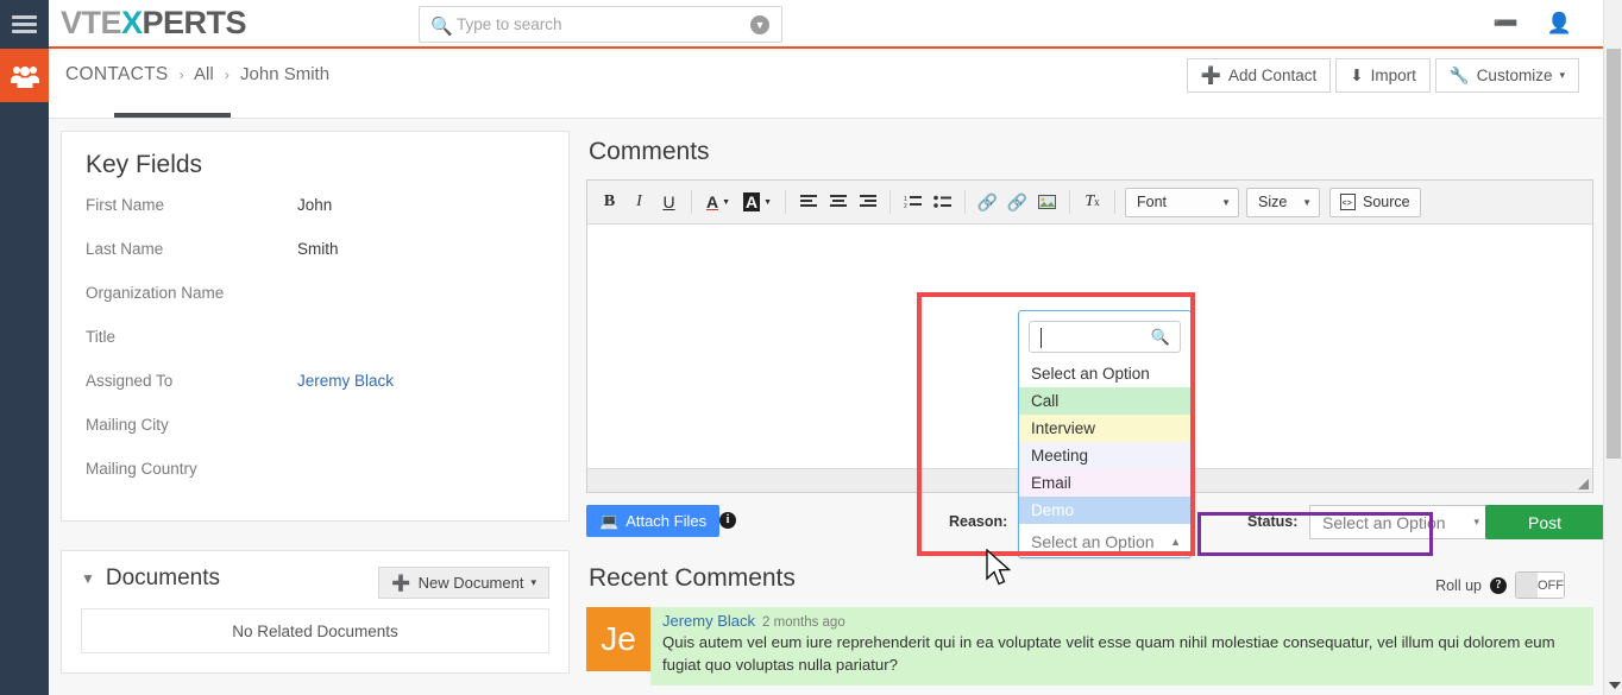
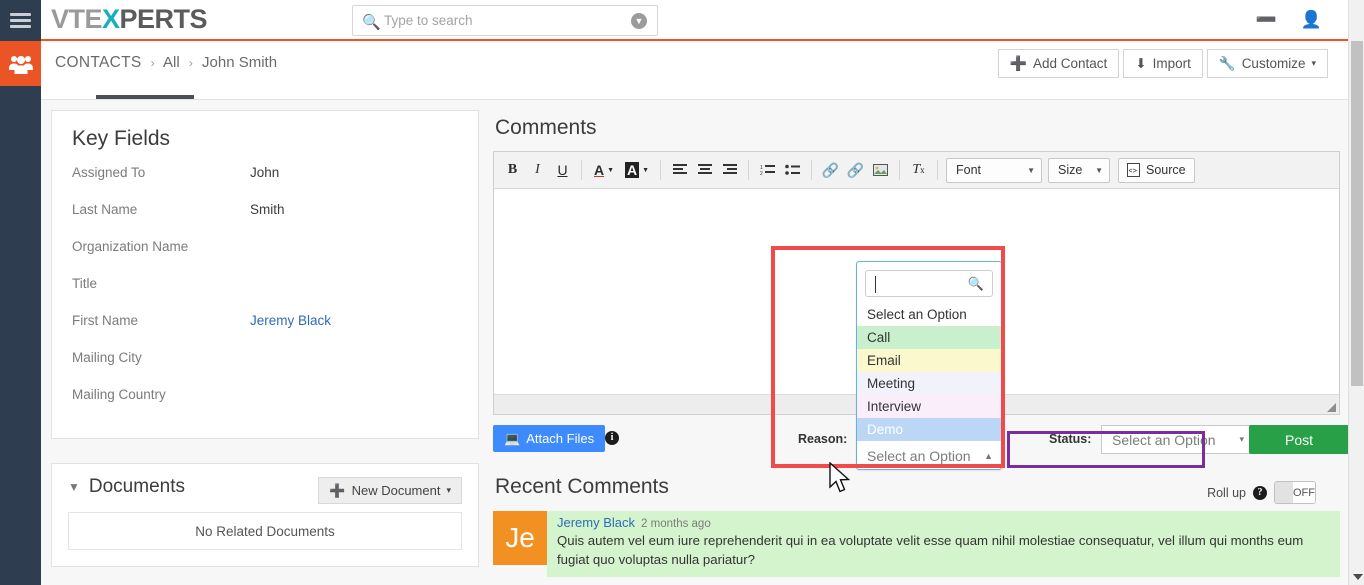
  VTEXPERTS
  🔍
  Type to search
  ▼
  ➖
  👤
  CONTACTS › All › John Smith
  ➕
  Add Contact
  ⬇
  Import
  🔧
  Customize
  ▾
  Key Fields
- First Name
+ Assigned To
  John
  Last Name
  Smith
  Organization Name
  Title
- Assigned To
+ First Name
  Jeremy Black
  Mailing City
  Mailing Country
  ▼
  Documents
  ➕
  New Document
  ▾
  No Related Documents
  Comments
  B
  I
  U
  A
  A
  🔗
  🔗
  T
  x
  Font
  ▼
  Size
  ▼
  <>
  Source
  💻
  Attach Files
  i
  Reason:
  Status:
  Select an Option
  ▾
  Post
  Recent Comments
  Roll up
  ?
  OFF
  Je
  Jeremy Black 2 months ago
- Quis autem vel eum iure reprehenderit qui in ea voluptate velit esse quam nihil molestiae consequatur, vel illum qui dolorem eum fugiat quo voluptas nulla pariatur?
+ Quis autem vel eum iure reprehenderit qui in ea voluptate velit esse quam nihil molestiae consequatur, vel illum qui months eum fugiat quo voluptas nulla pariatur?
  🔍
  Select an Option
  Call
- Interview
+ Email
  Meeting
- Email
+ Interview
  Demo
  Select an Option
  ▲
